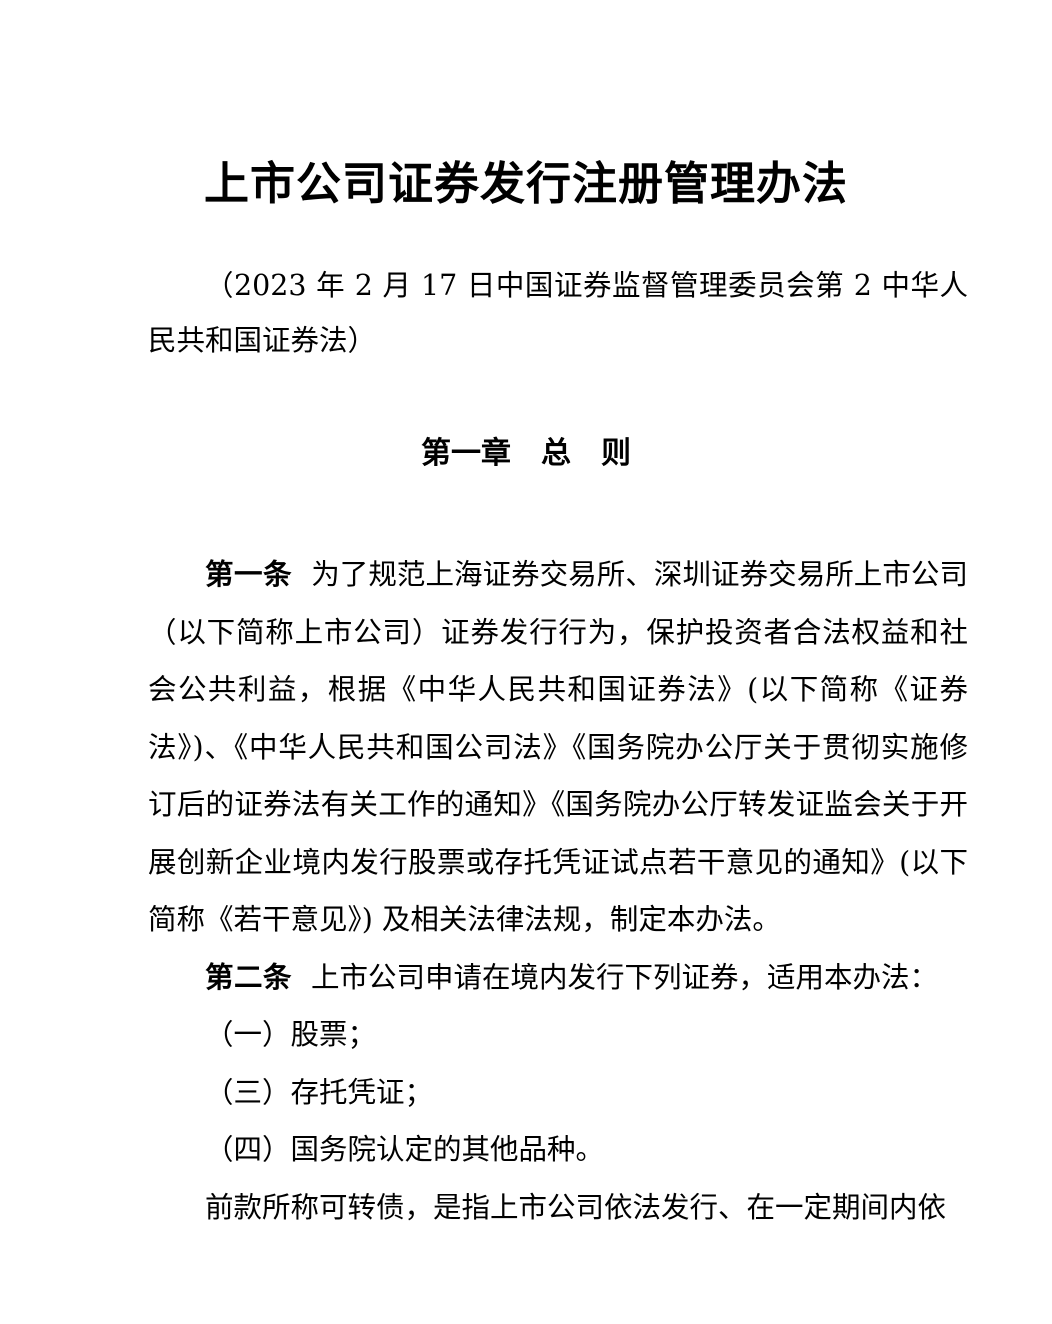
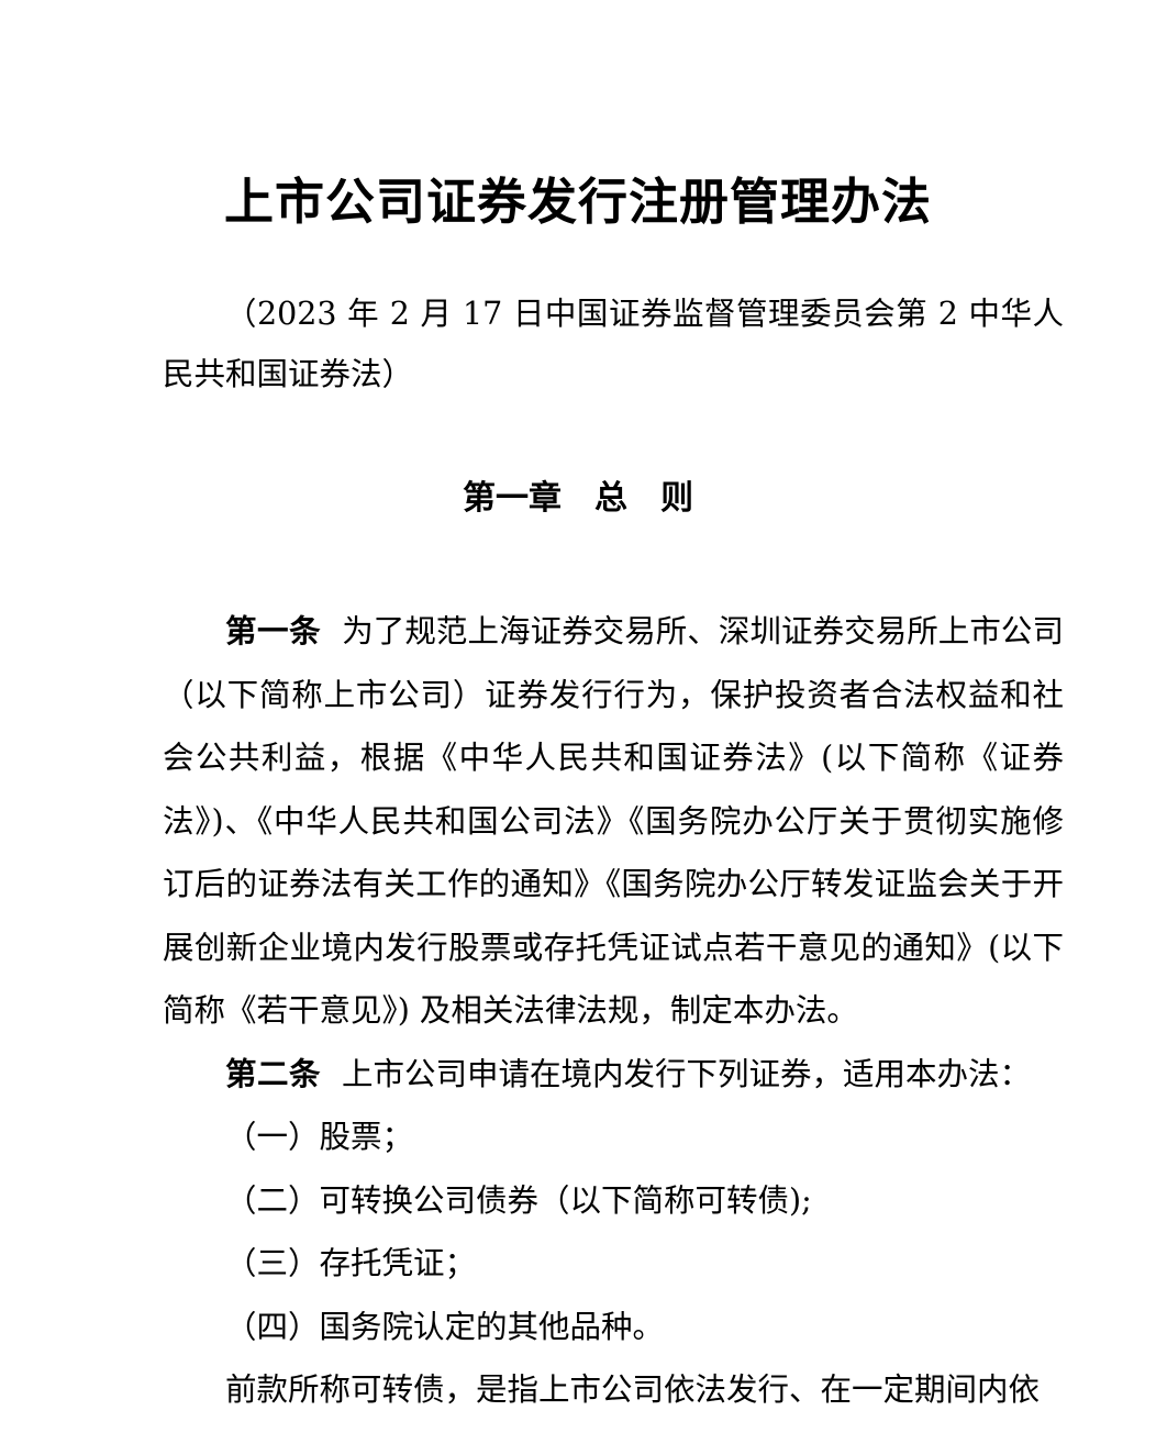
  上市公司证券发行注册管理办法
  （2023 年 2 月 17 日中国证券监督管理委员会第 2 中华人民共和国证券法）
  第一章 总 则
  第一条 为了规范上海证券交易所、深圳证券交易所上市公司（以下简称上市公司）证券发行行为，保护投资者合法权益和社会公共利益，根据《中华人民共和国证券法》(以下简称《证券法》)、《中华人民共和国公司法》《国务院办公厅关于贯彻实施修订后的证券法有关工作的通知》《国务院办公厅转发证监会关于开展创新企业境内发行股票或存托凭证试点若干意见的通知》(以下简称《若干意见》) 及相关法律法规，制定本办法。
  第二条 上市公司申请在境内发行下列证券，适用本办法：
  （一）股票；
+ （二）可转换公司债券（以下简称可转债);
  （三）存托凭证；
  （四）国务院认定的其他品种。
  前款所称可转债，是指上市公司依法发行、在一定期间内依
